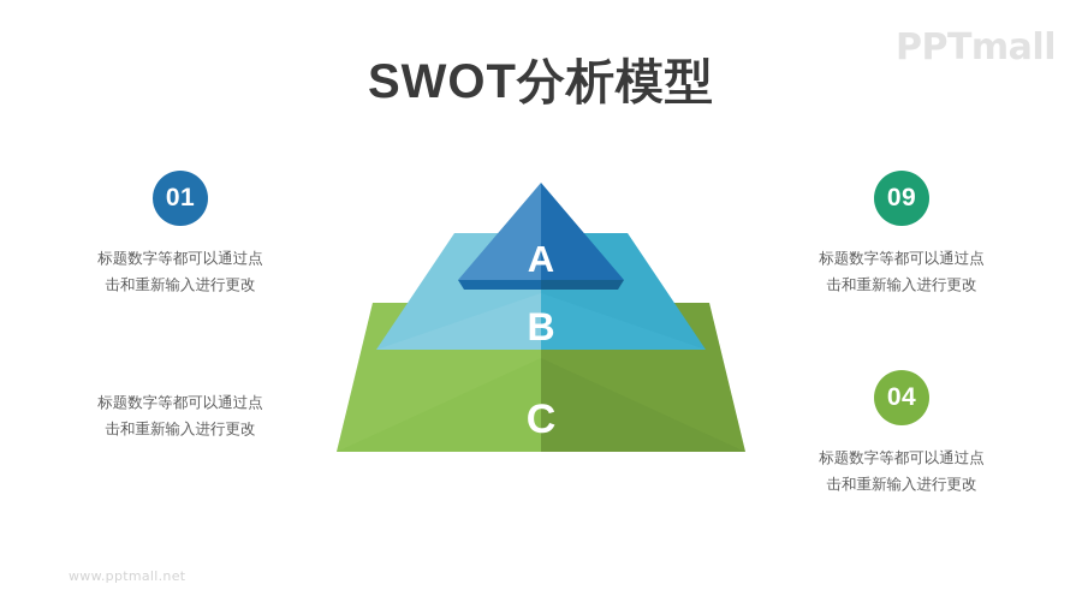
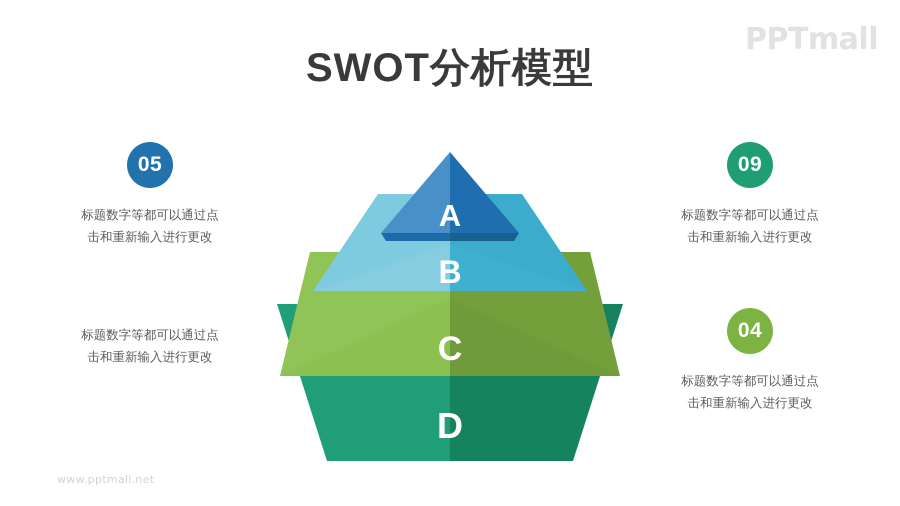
  PPTmall
  SWOT分析模型
- 01
+ 05
  标题数字等都可以通过点
  击和重新输入进行更改
  标题数字等都可以通过点
  击和重新输入进行更改
  09
  标题数字等都可以通过点
  击和重新输入进行更改
  04
  标题数字等都可以通过点
  击和重新输入进行更改
+ D
  C
  B
  A
  www.pptmall.net
